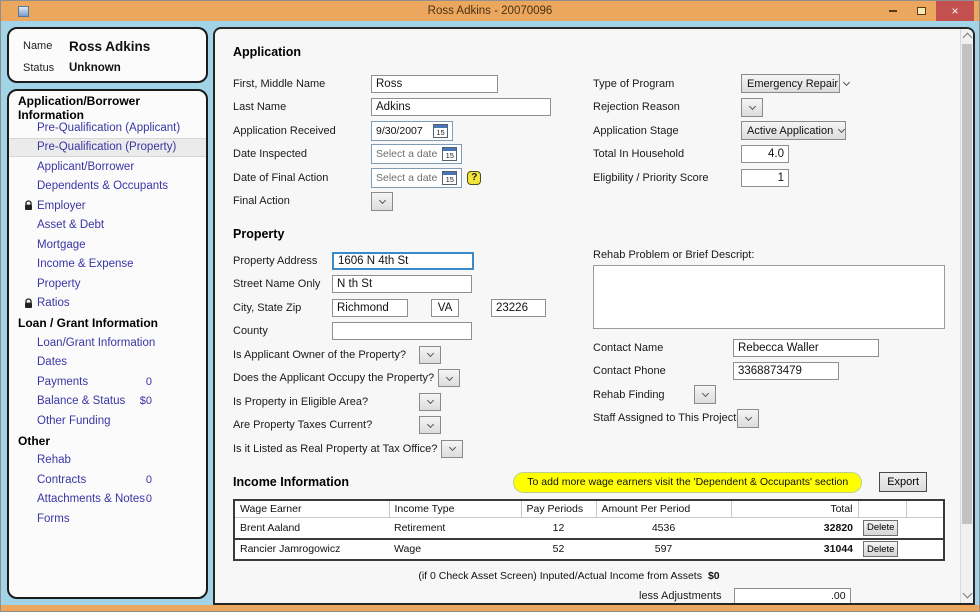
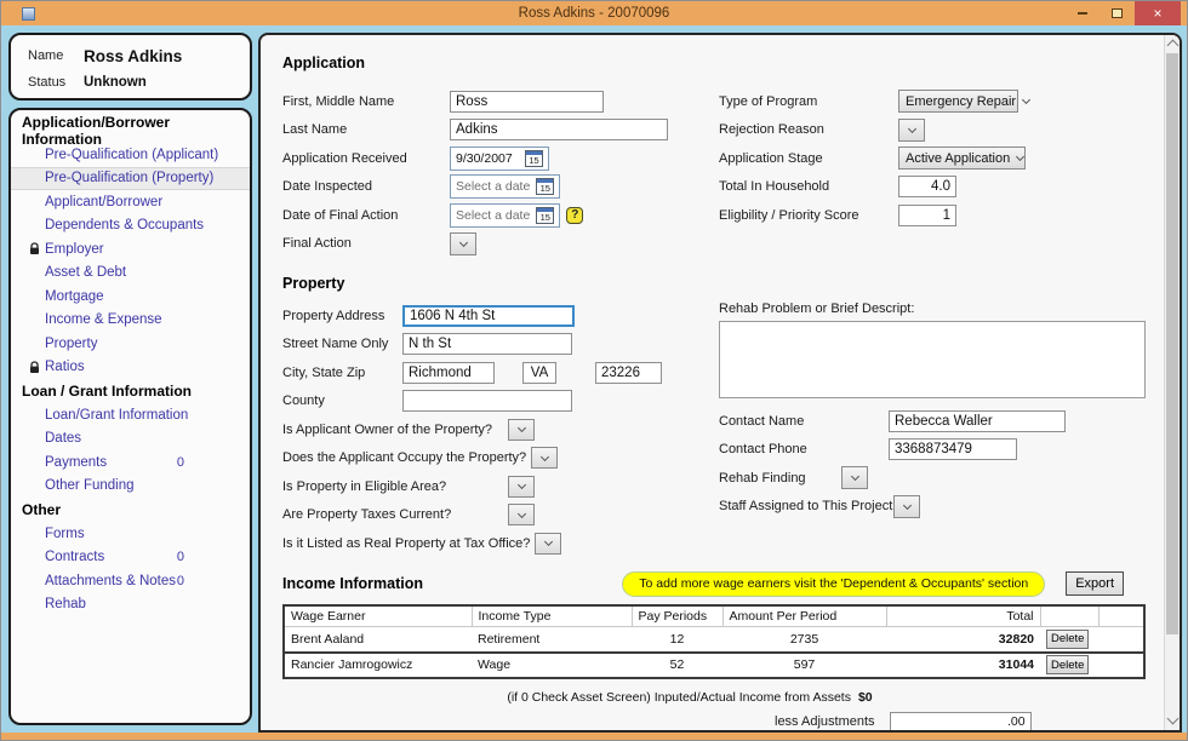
  Ross Adkins - 20070096
  ×
  Name
  Ross Adkins
  Status
  Unknown
  Application/Borrower Information
  Pre-Qualification (Applicant)
  Pre-Qualification (Property)
  Applicant/Borrower
  Dependents & Occupants
  Employer
  Asset & Debt
  Mortgage
  Income & Expense
  Property
  Ratios
  Loan / Grant Information
  Loan/Grant Information
  Dates
  Payments
  0
- Balance & Status
- $0
  Other Funding
  Other
- Rehab
+ Forms
  Contracts
  0
  Attachments & Notes
  0
- Forms
+ Rehab
  Application
  First, Middle Name
  Ross
  Last Name
  Adkins
  Application Received
  9/30/2007
  15
  Date Inspected
  Select a date
  15
  Date of Final Action
  Select a date
  15
  ?
  Final Action
  Type of Program
  Emergency Repair
  Rejection Reason
  Application Stage
  Active Application
  Total In Household
  4.0
  Eligbility / Priority Score
  1
  Property
  Property Address
  1606 N 4th St
  Street Name Only
  N th St
  City, State Zip
  Richmond
  VA
  23226
  County
  Is Applicant Owner of the Property?
  Does the Applicant Occupy the Property?
  Is Property in Eligible Area?
  Are Property Taxes Current?
  Is it Listed as Real Property at Tax Office?
  Rehab Problem or Brief Descript:
  Contact Name
  Rebecca Waller
  Contact Phone
  3368873479
  Rehab Finding
  Staff Assigned to This Project
  Income Information
  To add more wage earners visit the 'Dependent & Occupants' section
  Export
  Wage Earner	Income Type	Pay Periods	Amount Per Period	Total
- Brent Aaland	Retirement	12	4536	32820	Delete
+ Brent Aaland	Retirement	12	2735	32820	Delete
  Rancier Jamrogowicz	Wage	52	597	31044	Delete
  (if 0 Check Asset Screen) Inputed/Actual Income from Assets $0
  less Adjustments
  .00
